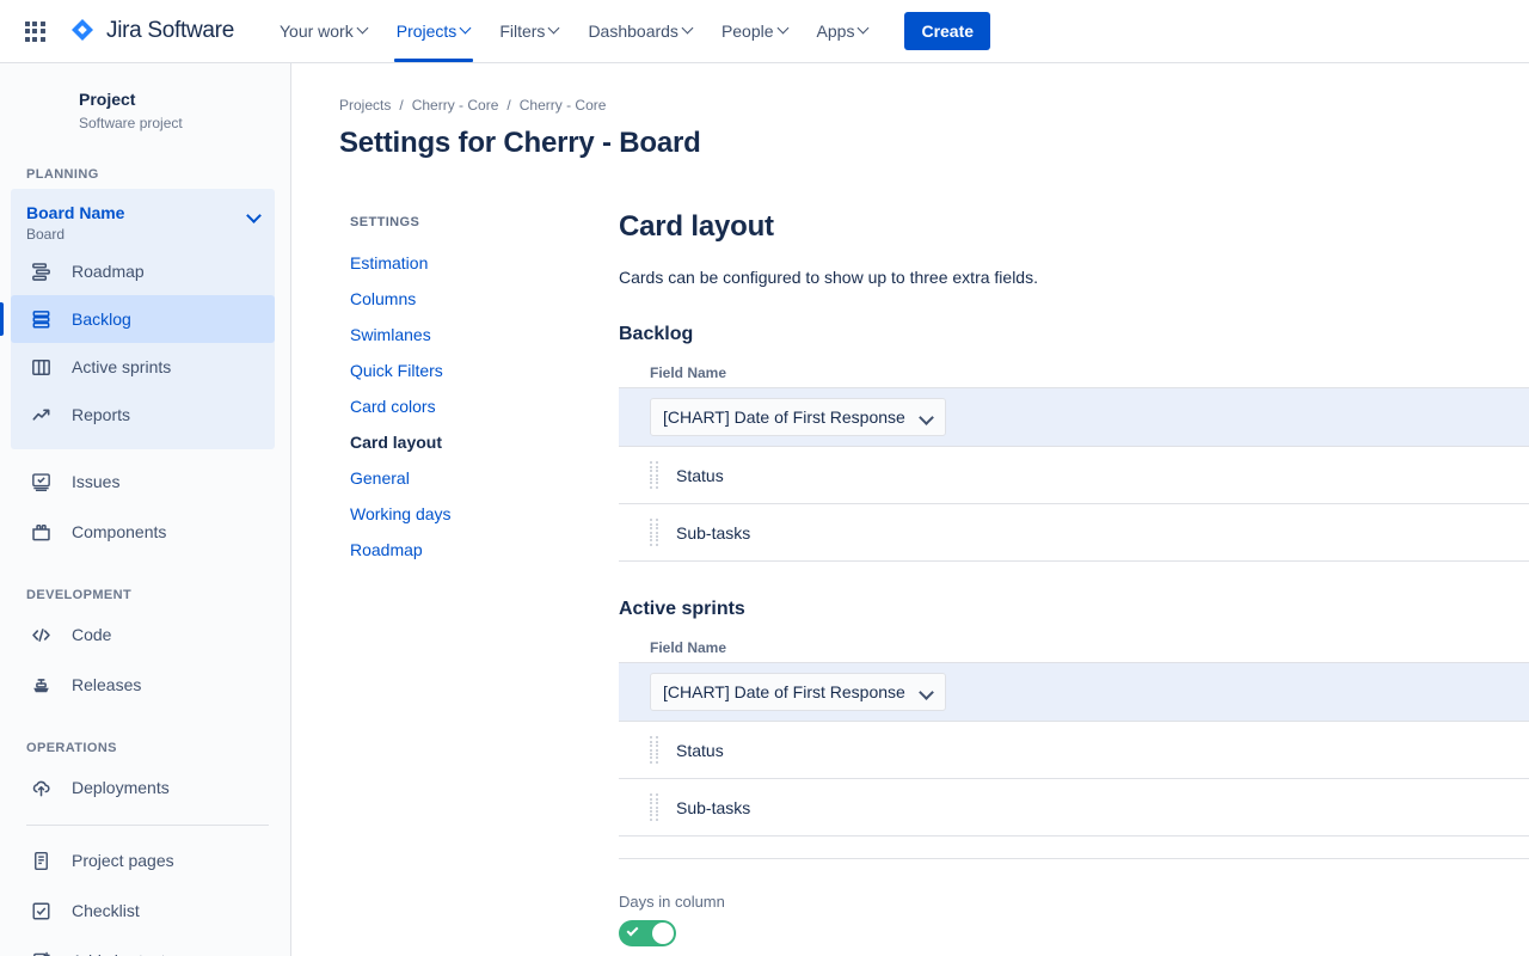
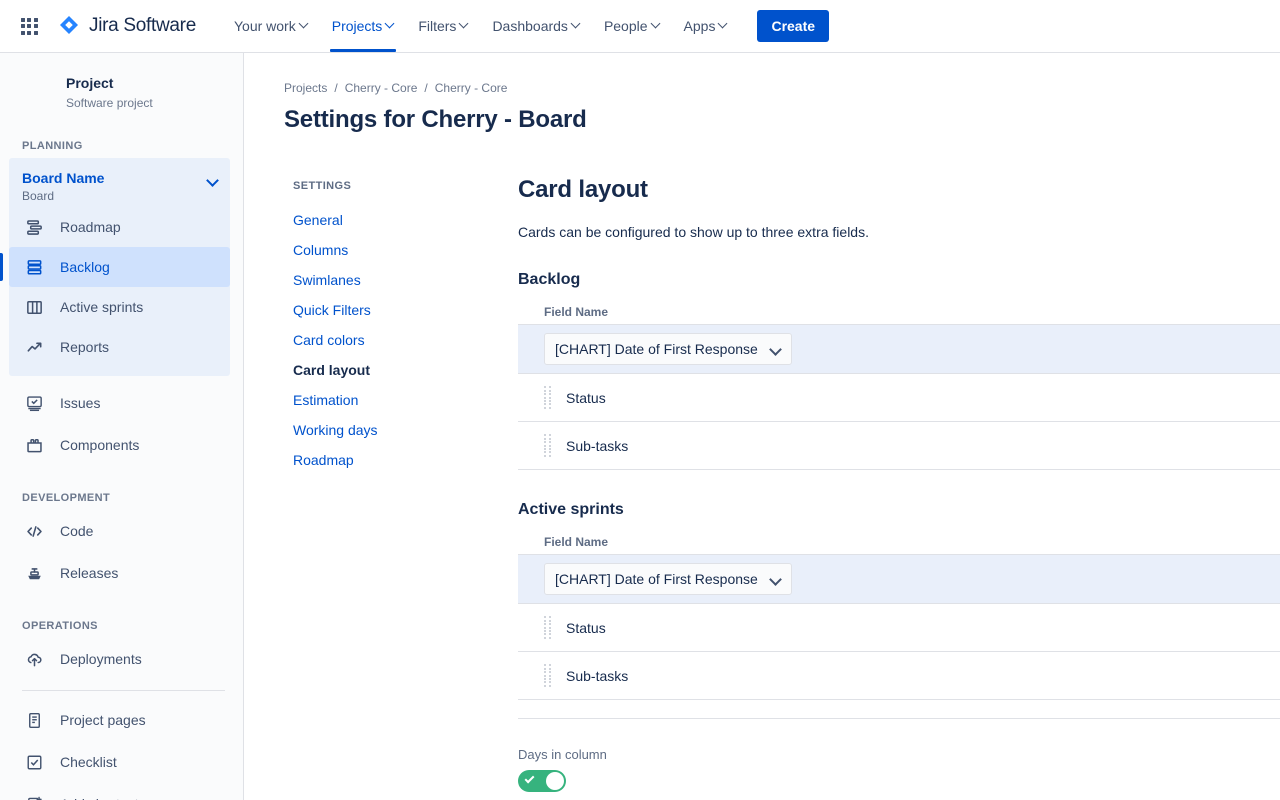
  Jira Software
  Your work
  Projects
  Filters
  Dashboards
  People
  Apps
  Create
  Project
  Software project
  PLANNING
  Board Name
  Board
  Roadmap
  Backlog
  Active sprints
  Reports
  Issues
  Components
  DEVELOPMENT
  Code
  Releases
  OPERATIONS
  Deployments
  Project pages
  Checklist
  Projects
  /
  Cherry - Core
  /
  Cherry - Core
  Settings for Cherry - Board
  SETTINGS
- Estimation
+ General
  Columns
  Swimlanes
  Quick Filters
  Card colors
  Card layout
- General
+ Estimation
  Working days
  Roadmap
  Card layout
  Cards can be configured to show up to three extra fields.
  Backlog
  Field Name
  [CHART] Date of First Response
  Status
  Sub-tasks
  Active sprints
  Field Name
  [CHART] Date of First Response
  Status
  Sub-tasks
  Days in column
